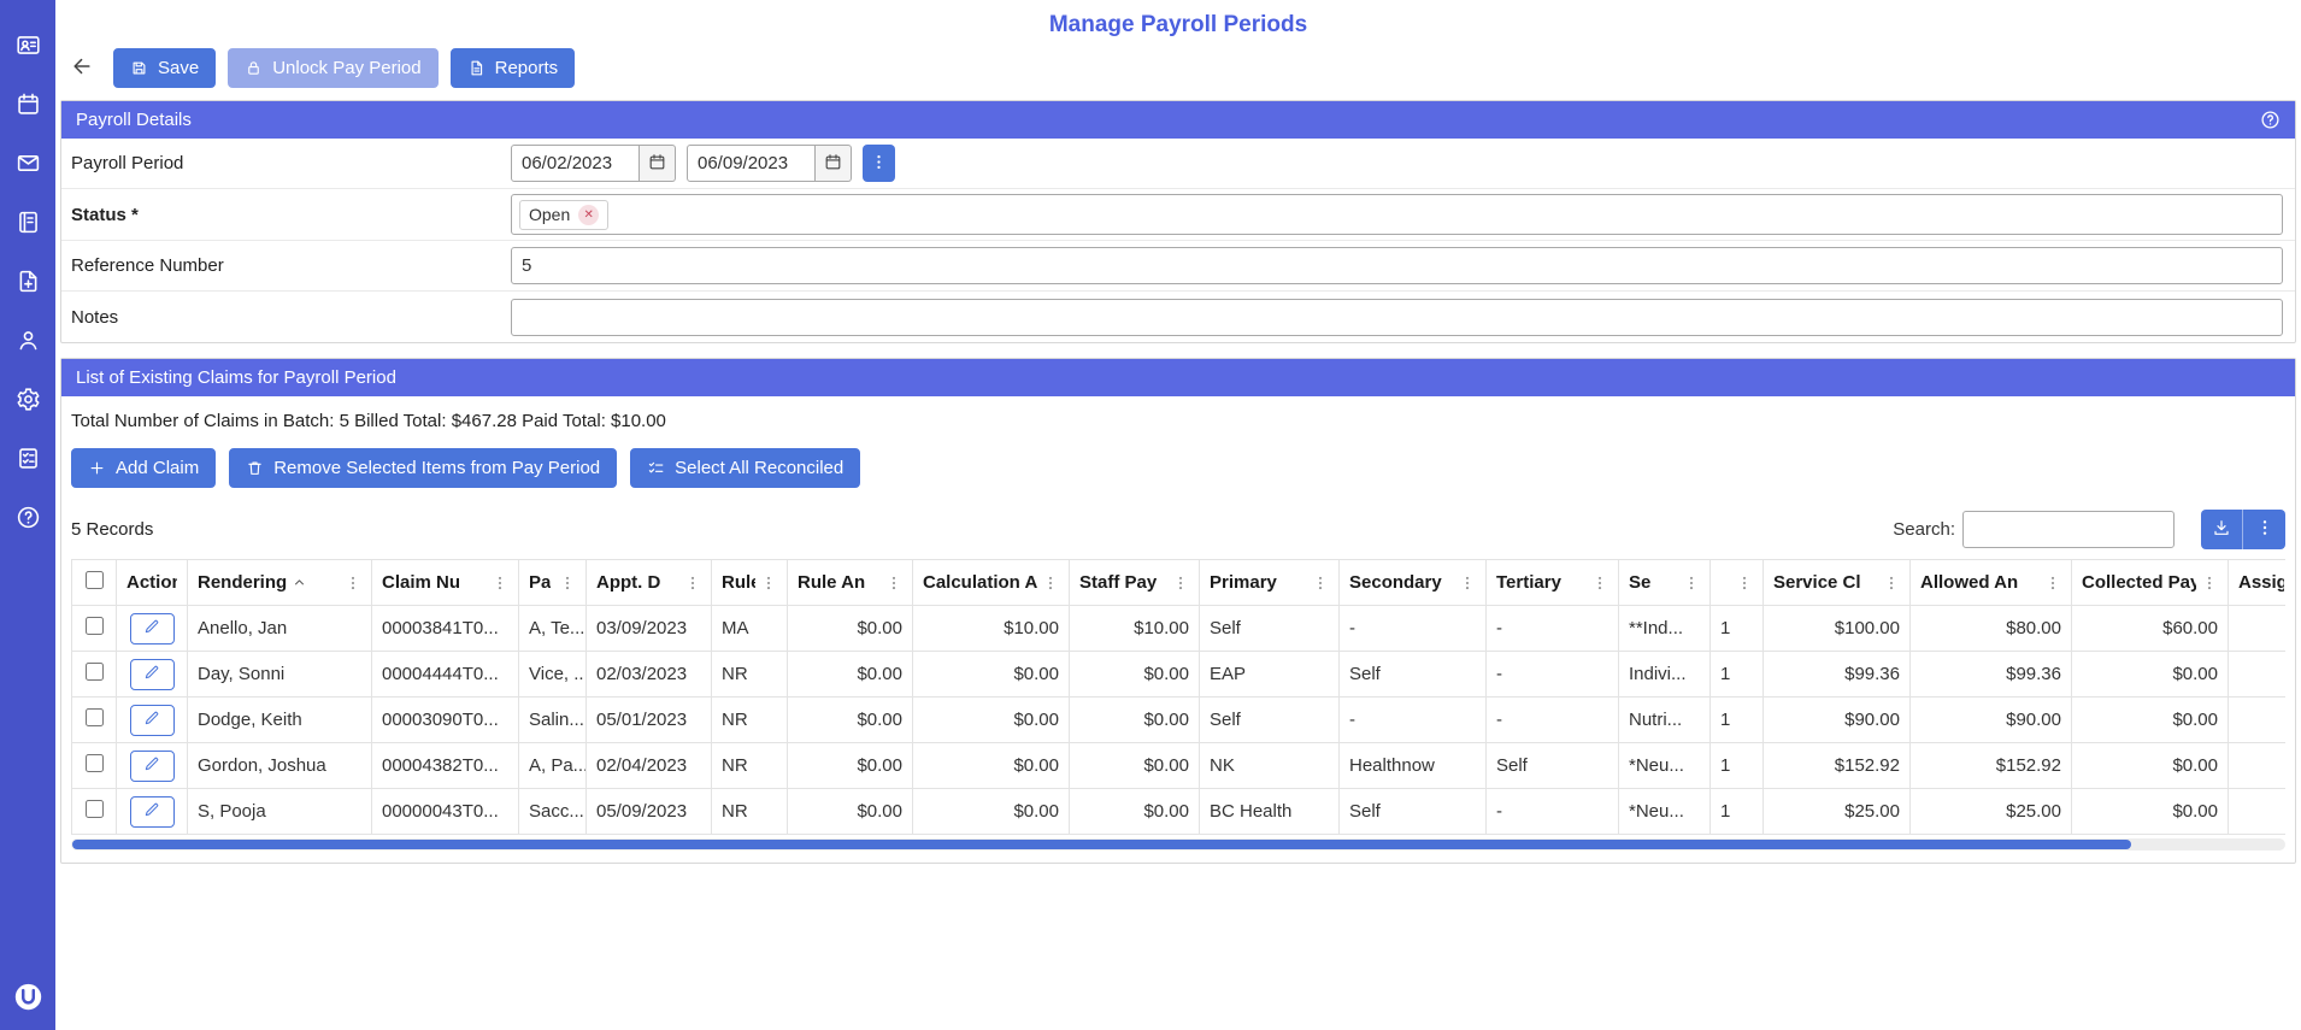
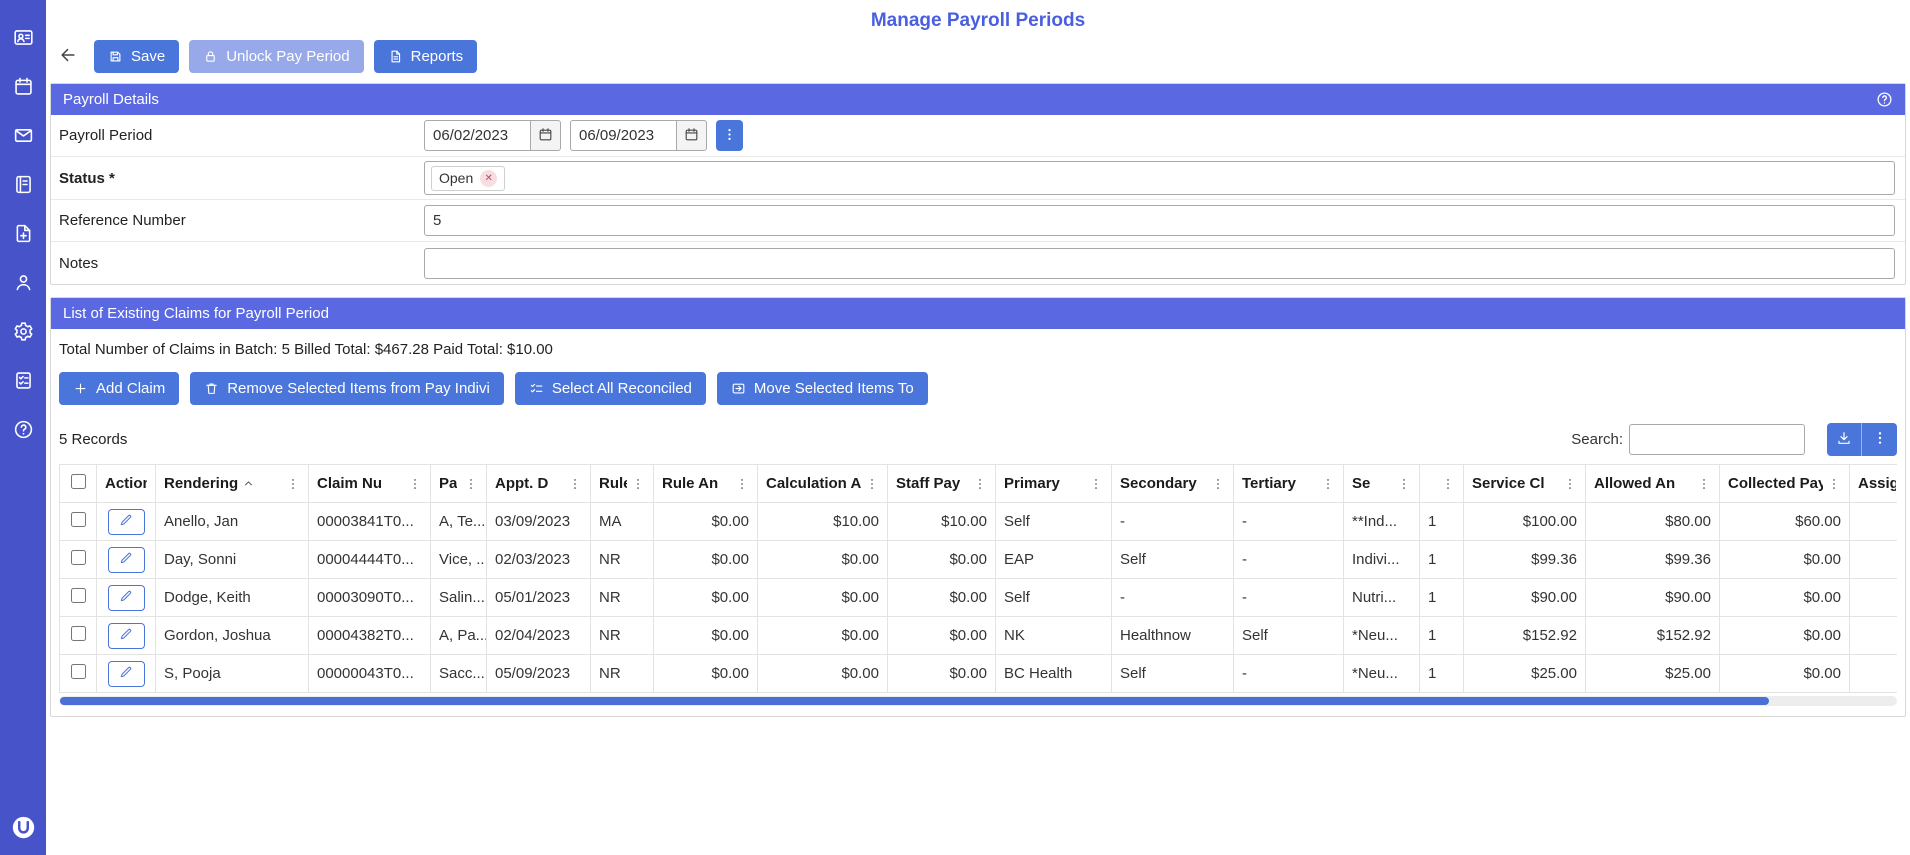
  Manage Payroll Periods
  Save
  Unlock Pay Period
  Reports
  Payroll Details
  Payroll Period
  06/02/2023
  06/09/2023
  Status *
  Open
  ✕
  Reference Number
  5
  Notes
  List of Existing Claims for Payroll Period
  Total Number of Claims in Batch: 5 Billed Total: $467.28 Paid Total: $10.00
  Add Claim
- Remove Selected Items from Pay Period
+ Remove Selected Items from Pay Indivi
  Select All Reconciled
+ Move Selected Items To
  5 Records
  Search:
  	Actio	Rendering	Claim Nu	Pa	Appt. D	Rul	Rule An	Calculation A	Staff Pay	Primary	Secondary	Tertiary	Se		Service Cl	Allowed An	Collected Pay	Assig
  		Anello, Jan	00003841T0...	A, Te...	03/09/2023	MA	$0.00	$10.00	$10.00	Self	-	-	**Ind...	1	$100.00	$80.00	$60.00
  		Day, Sonni	00004444T0...	Vice, ..	02/03/2023	NR	$0.00	$0.00	$0.00	EAP	Self	-	Indivi...	1	$99.36	$99.36	$0.00
  		Dodge, Keith	00003090T0...	Salin...	05/01/2023	NR	$0.00	$0.00	$0.00	Self	-	-	Nutri...	1	$90.00	$90.00	$0.00
  		Gordon, Joshua	00004382T0...	A, Pa...	02/04/2023	NR	$0.00	$0.00	$0.00	NK	Healthnow	Self	*Neu...	1	$152.92	$152.92	$0.00
  		S, Pooja	00000043T0...	Sacc...	05/09/2023	NR	$0.00	$0.00	$0.00	BC Health	Self	-	*Neu...	1	$25.00	$25.00	$0.00
